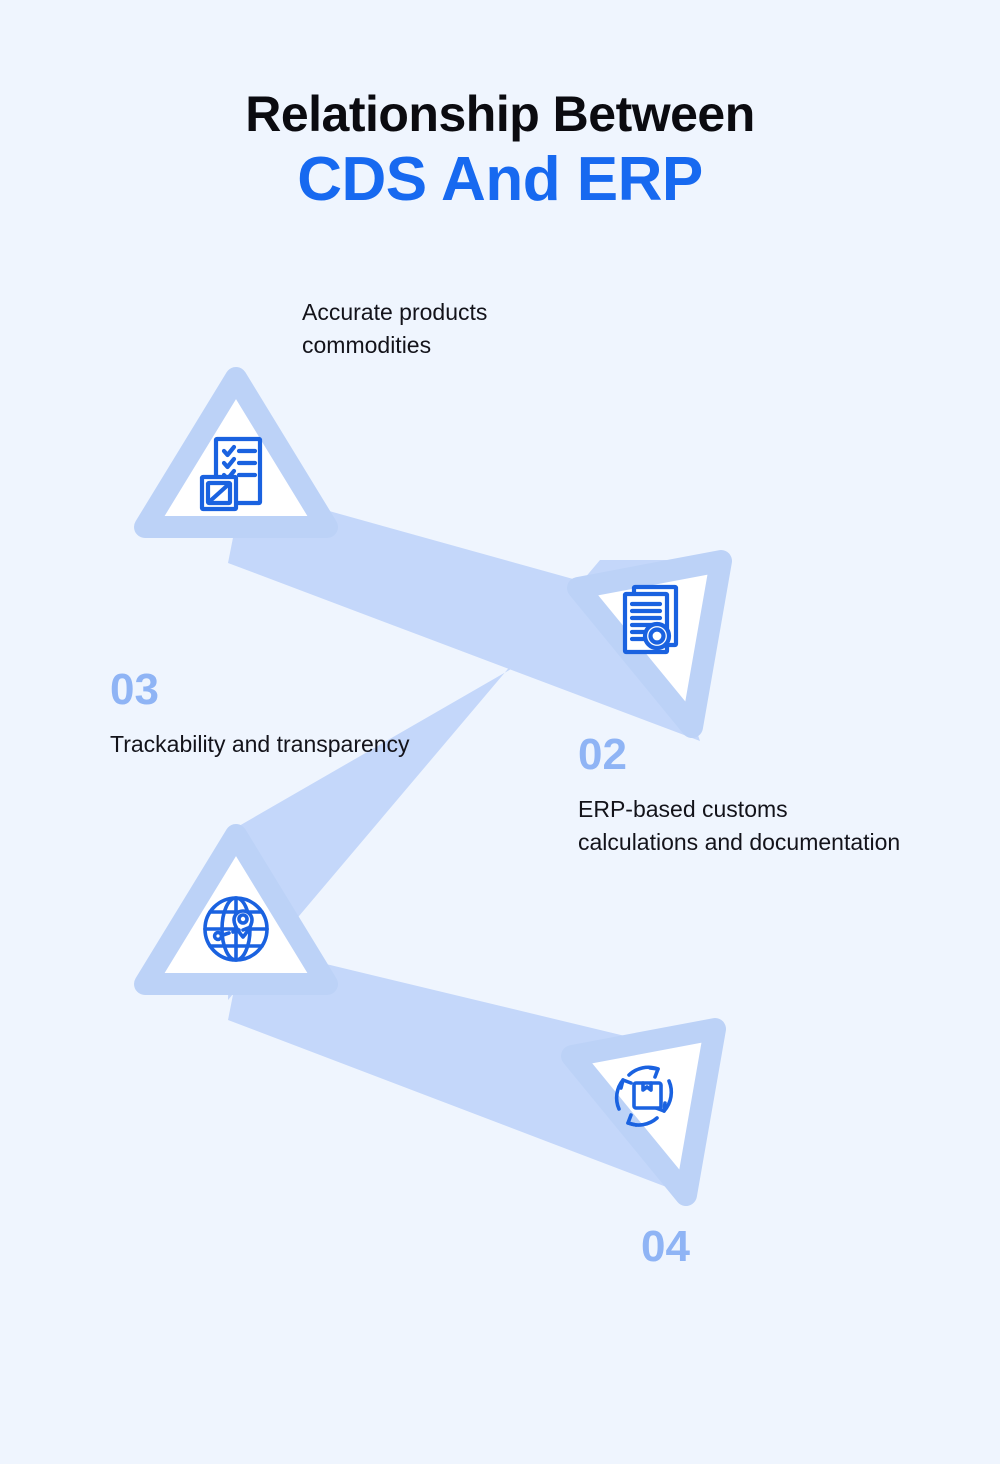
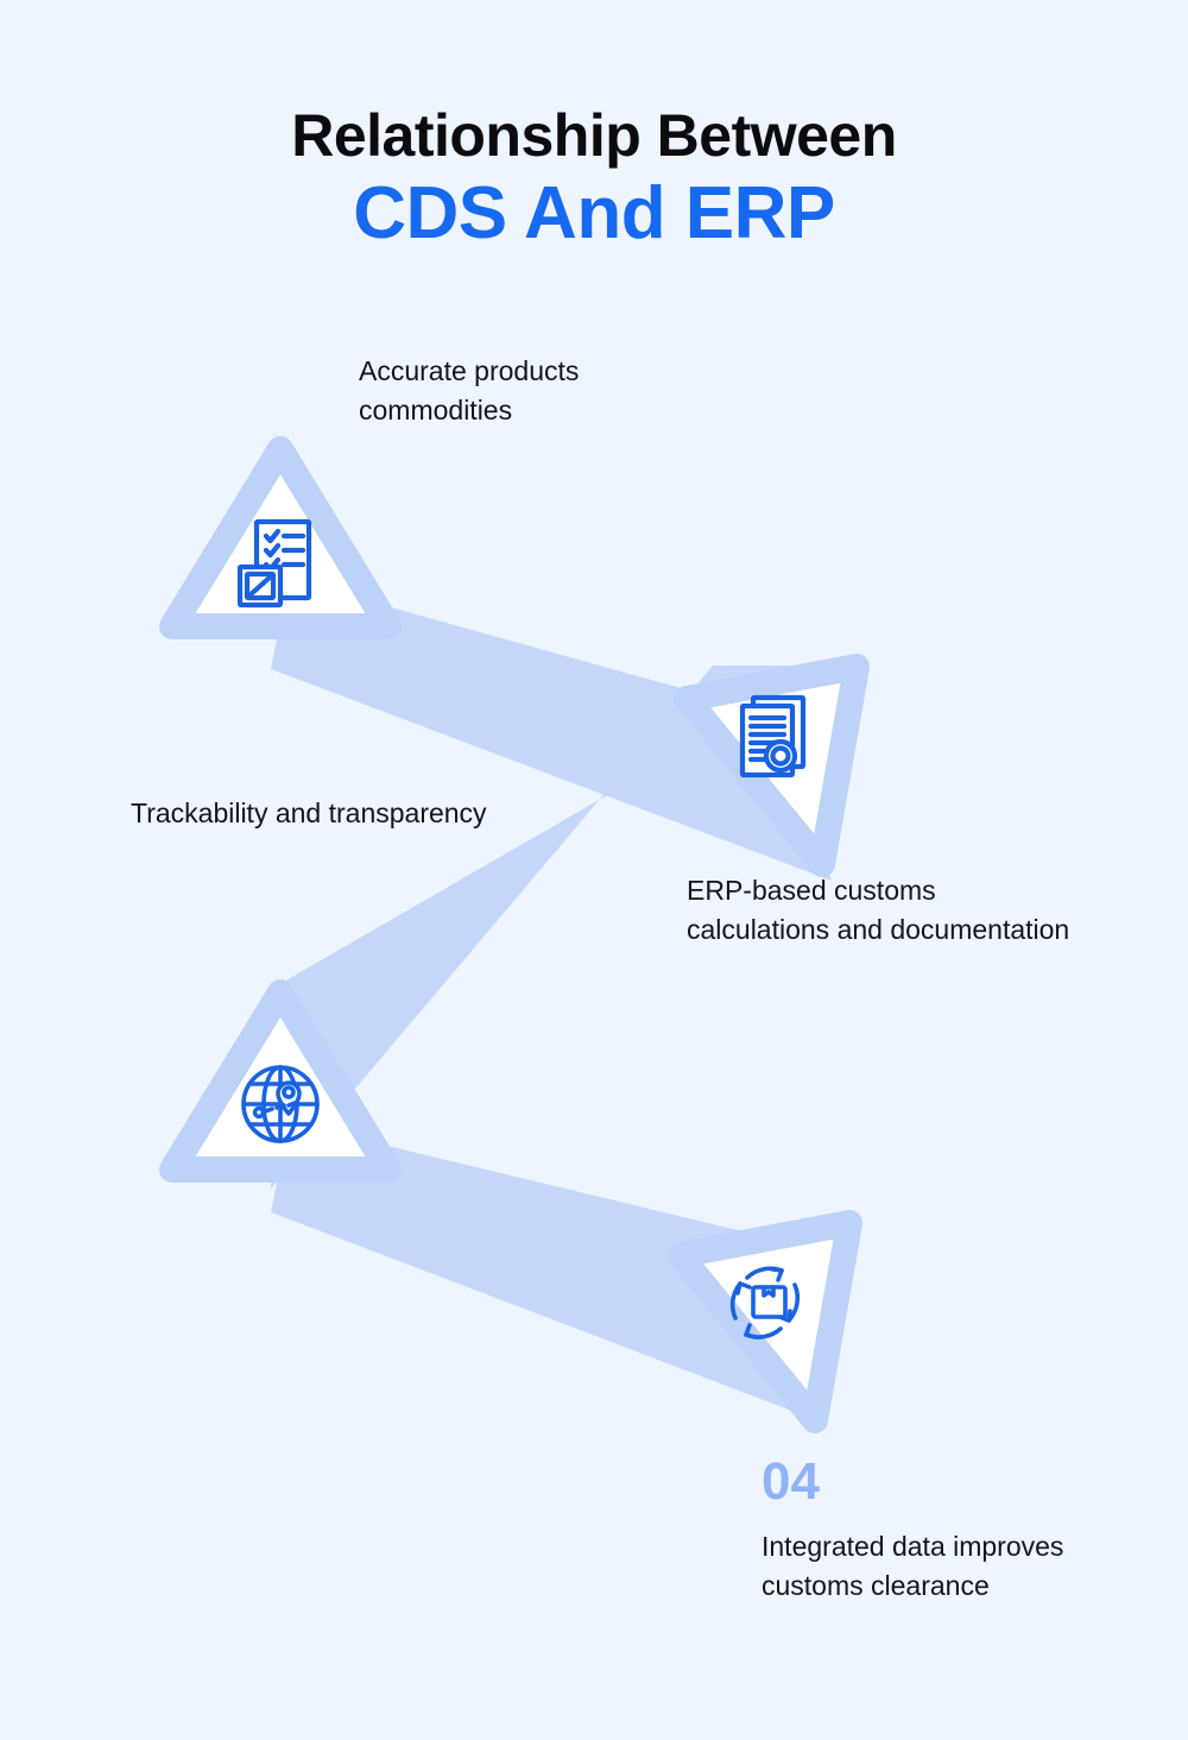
  Relationship Between
  CDS And ERP
  Accurate products commodities
- 02
  ERP-based customs calculations and documentation
- 03
  Trackability and transparency
  04
+ Integrated data improves customs clearance
